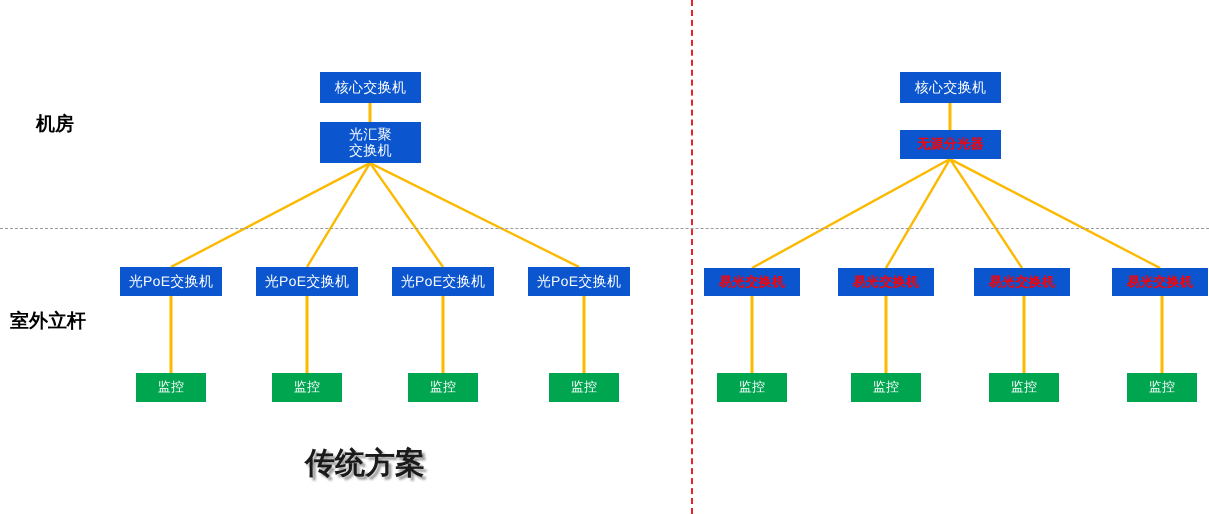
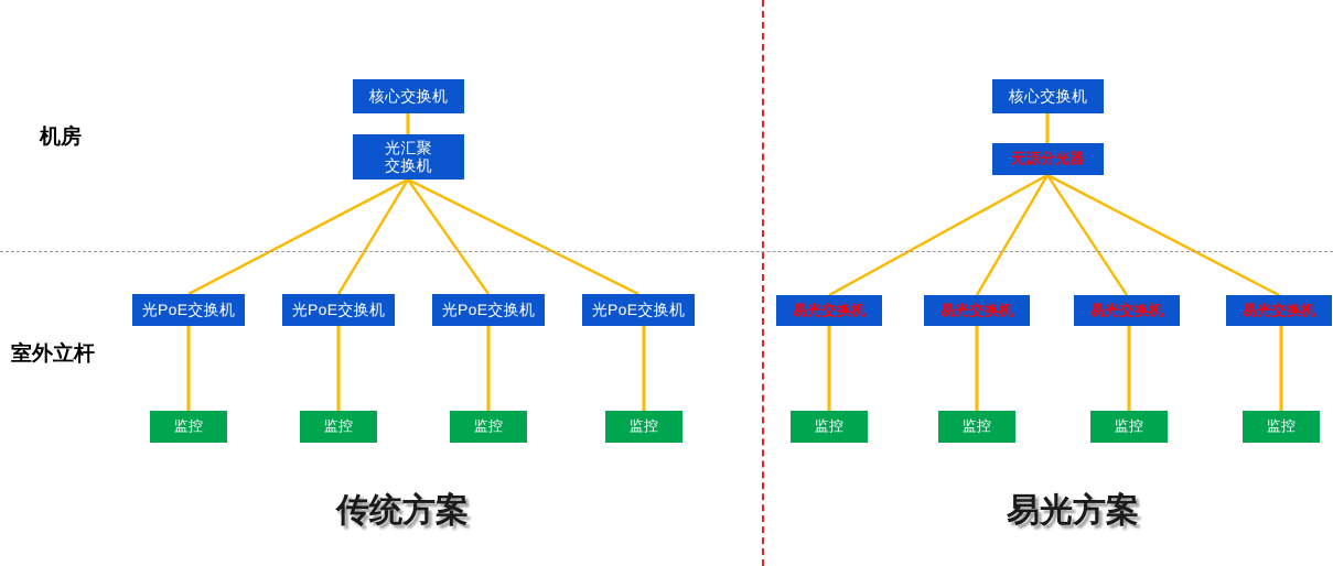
  机房
  室外立杆
  传统方案
+ 易光方案
  核心交换机
  光汇聚
  交换机
  光PoE交换机
  光PoE交换机
  光PoE交换机
  光PoE交换机
  监控
  监控
  监控
  监控
  核心交换机
  无源分光器
  易光交换机
  易光交换机
  易光交换机
  易光交换机
  监控
  监控
  监控
  监控
